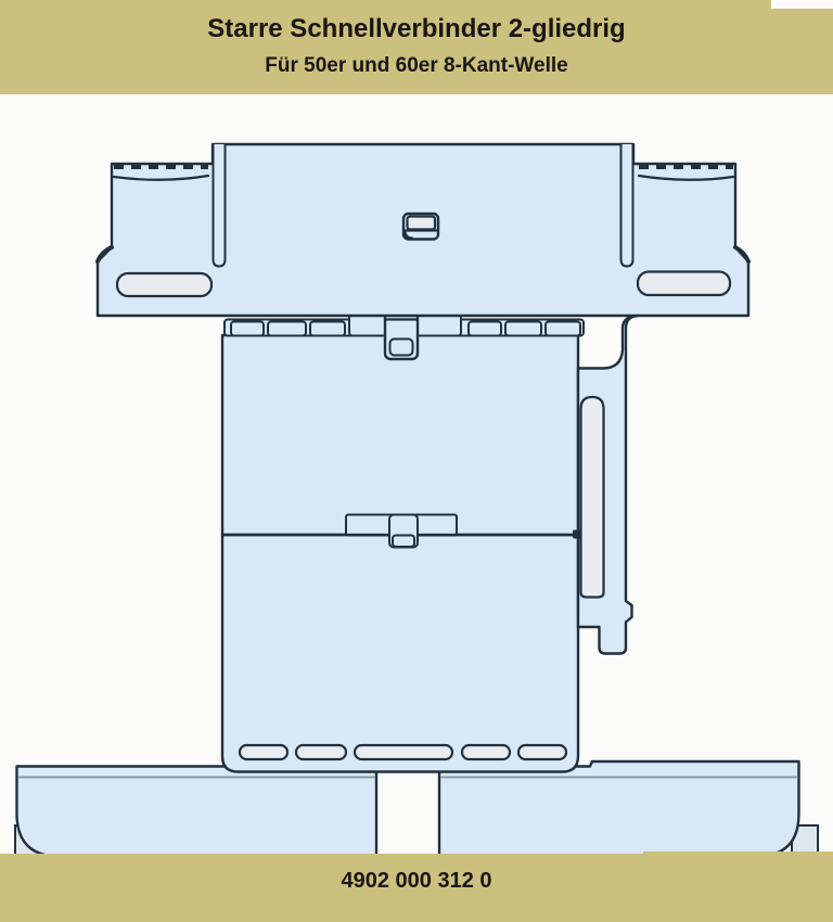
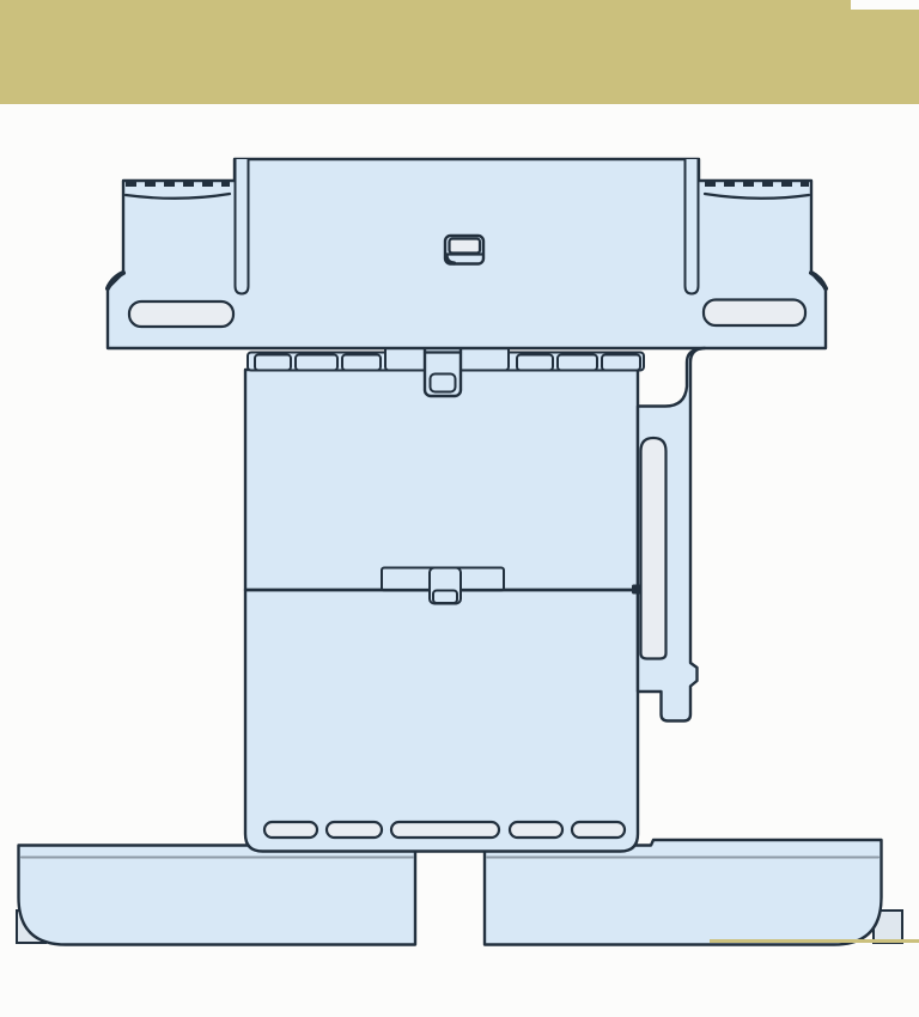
- Starre Schnellverbinder 2-gliedrig
- Für 50er und 60er 8-Kant-Welle
- 4902 000 312 0
